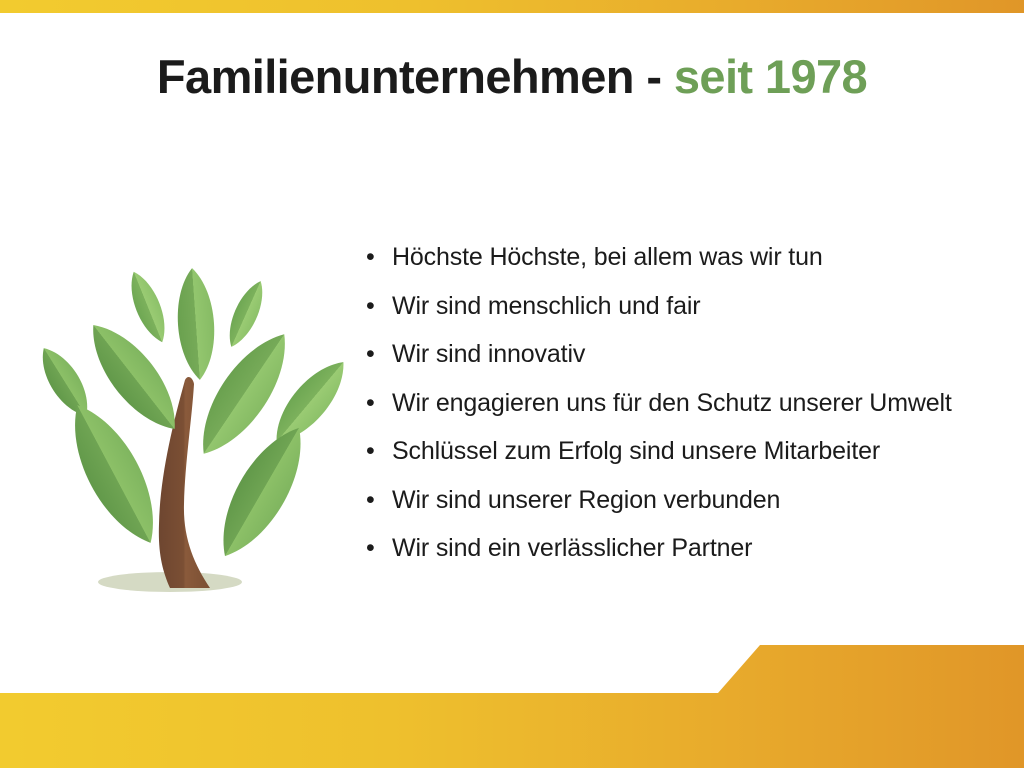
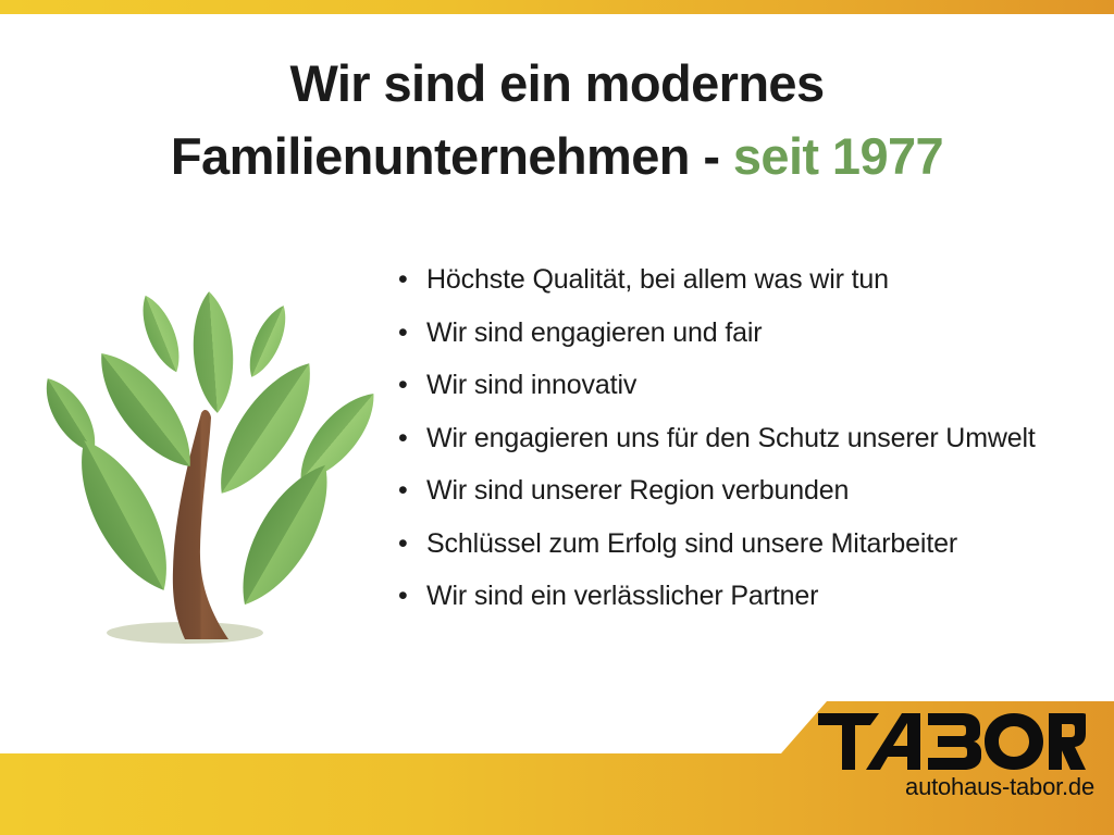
+ Wir sind ein modernes
- Familienunternehmen - seit 1978
+ Familienunternehmen - seit 1977
  •
- Höchste Höchste, bei allem was wir tun
+ Höchste Qualität, bei allem was wir tun
  •
- Wir sind menschlich und fair
+ Wir sind engagieren und fair
  •
  Wir sind innovativ
  •
  Wir engagieren uns für den Schutz unserer Umwelt
  •
- Schlüssel zum Erfolg sind unsere Mitarbeiter
+ Wir sind unserer Region verbunden
  •
- Wir sind unserer Region verbunden
+ Schlüssel zum Erfolg sind unsere Mitarbeiter
  •
  Wir sind ein verlässlicher Partner
+ autohaus-tabor.de
